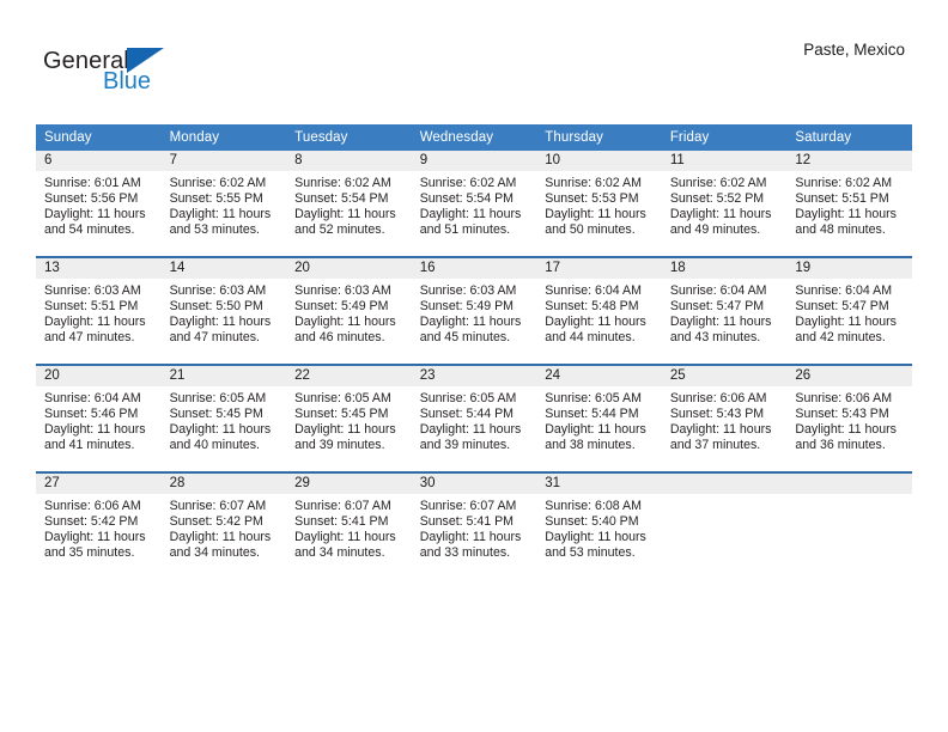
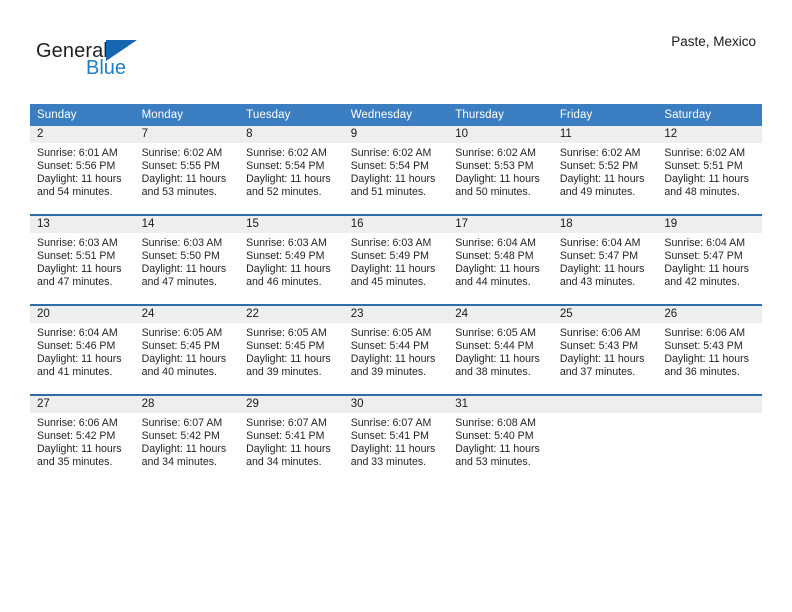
  General
  Blue
  Paste, Mexico
  Sunday	Monday	Tuesday	Wednesday	Thursday	Friday	Saturday
- 6Sunrise: 6:01 AMSunset: 5:56 PMDaylight: 11 hoursand 54 minutes.	7Sunrise: 6:02 AMSunset: 5:55 PMDaylight: 11 hoursand 53 minutes.	8Sunrise: 6:02 AMSunset: 5:54 PMDaylight: 11 hoursand 52 minutes.	9Sunrise: 6:02 AMSunset: 5:54 PMDaylight: 11 hoursand 51 minutes.	10Sunrise: 6:02 AMSunset: 5:53 PMDaylight: 11 hoursand 50 minutes.	11Sunrise: 6:02 AMSunset: 5:52 PMDaylight: 11 hoursand 49 minutes.	12Sunrise: 6:02 AMSunset: 5:51 PMDaylight: 11 hoursand 48 minutes.
+ 2Sunrise: 6:01 AMSunset: 5:56 PMDaylight: 11 hoursand 54 minutes.	7Sunrise: 6:02 AMSunset: 5:55 PMDaylight: 11 hoursand 53 minutes.	8Sunrise: 6:02 AMSunset: 5:54 PMDaylight: 11 hoursand 52 minutes.	9Sunrise: 6:02 AMSunset: 5:54 PMDaylight: 11 hoursand 51 minutes.	10Sunrise: 6:02 AMSunset: 5:53 PMDaylight: 11 hoursand 50 minutes.	11Sunrise: 6:02 AMSunset: 5:52 PMDaylight: 11 hoursand 49 minutes.	12Sunrise: 6:02 AMSunset: 5:51 PMDaylight: 11 hoursand 48 minutes.
- 13Sunrise: 6:03 AMSunset: 5:51 PMDaylight: 11 hoursand 47 minutes.	14Sunrise: 6:03 AMSunset: 5:50 PMDaylight: 11 hoursand 47 minutes.	20Sunrise: 6:03 AMSunset: 5:49 PMDaylight: 11 hoursand 46 minutes.	16Sunrise: 6:03 AMSunset: 5:49 PMDaylight: 11 hoursand 45 minutes.	17Sunrise: 6:04 AMSunset: 5:48 PMDaylight: 11 hoursand 44 minutes.	18Sunrise: 6:04 AMSunset: 5:47 PMDaylight: 11 hoursand 43 minutes.	19Sunrise: 6:04 AMSunset: 5:47 PMDaylight: 11 hoursand 42 minutes.
+ 13Sunrise: 6:03 AMSunset: 5:51 PMDaylight: 11 hoursand 47 minutes.	14Sunrise: 6:03 AMSunset: 5:50 PMDaylight: 11 hoursand 47 minutes.	15Sunrise: 6:03 AMSunset: 5:49 PMDaylight: 11 hoursand 46 minutes.	16Sunrise: 6:03 AMSunset: 5:49 PMDaylight: 11 hoursand 45 minutes.	17Sunrise: 6:04 AMSunset: 5:48 PMDaylight: 11 hoursand 44 minutes.	18Sunrise: 6:04 AMSunset: 5:47 PMDaylight: 11 hoursand 43 minutes.	19Sunrise: 6:04 AMSunset: 5:47 PMDaylight: 11 hoursand 42 minutes.
- 20Sunrise: 6:04 AMSunset: 5:46 PMDaylight: 11 hoursand 41 minutes.	21Sunrise: 6:05 AMSunset: 5:45 PMDaylight: 11 hoursand 40 minutes.	22Sunrise: 6:05 AMSunset: 5:45 PMDaylight: 11 hoursand 39 minutes.	23Sunrise: 6:05 AMSunset: 5:44 PMDaylight: 11 hoursand 39 minutes.	24Sunrise: 6:05 AMSunset: 5:44 PMDaylight: 11 hoursand 38 minutes.	25Sunrise: 6:06 AMSunset: 5:43 PMDaylight: 11 hoursand 37 minutes.	26Sunrise: 6:06 AMSunset: 5:43 PMDaylight: 11 hoursand 36 minutes.
+ 20Sunrise: 6:04 AMSunset: 5:46 PMDaylight: 11 hoursand 41 minutes.	24Sunrise: 6:05 AMSunset: 5:45 PMDaylight: 11 hoursand 40 minutes.	22Sunrise: 6:05 AMSunset: 5:45 PMDaylight: 11 hoursand 39 minutes.	23Sunrise: 6:05 AMSunset: 5:44 PMDaylight: 11 hoursand 39 minutes.	24Sunrise: 6:05 AMSunset: 5:44 PMDaylight: 11 hoursand 38 minutes.	25Sunrise: 6:06 AMSunset: 5:43 PMDaylight: 11 hoursand 37 minutes.	26Sunrise: 6:06 AMSunset: 5:43 PMDaylight: 11 hoursand 36 minutes.
  27Sunrise: 6:06 AMSunset: 5:42 PMDaylight: 11 hoursand 35 minutes.	28Sunrise: 6:07 AMSunset: 5:42 PMDaylight: 11 hoursand 34 minutes.	29Sunrise: 6:07 AMSunset: 5:41 PMDaylight: 11 hoursand 34 minutes.	30Sunrise: 6:07 AMSunset: 5:41 PMDaylight: 11 hoursand 33 minutes.	31Sunrise: 6:08 AMSunset: 5:40 PMDaylight: 11 hoursand 53 minutes.
